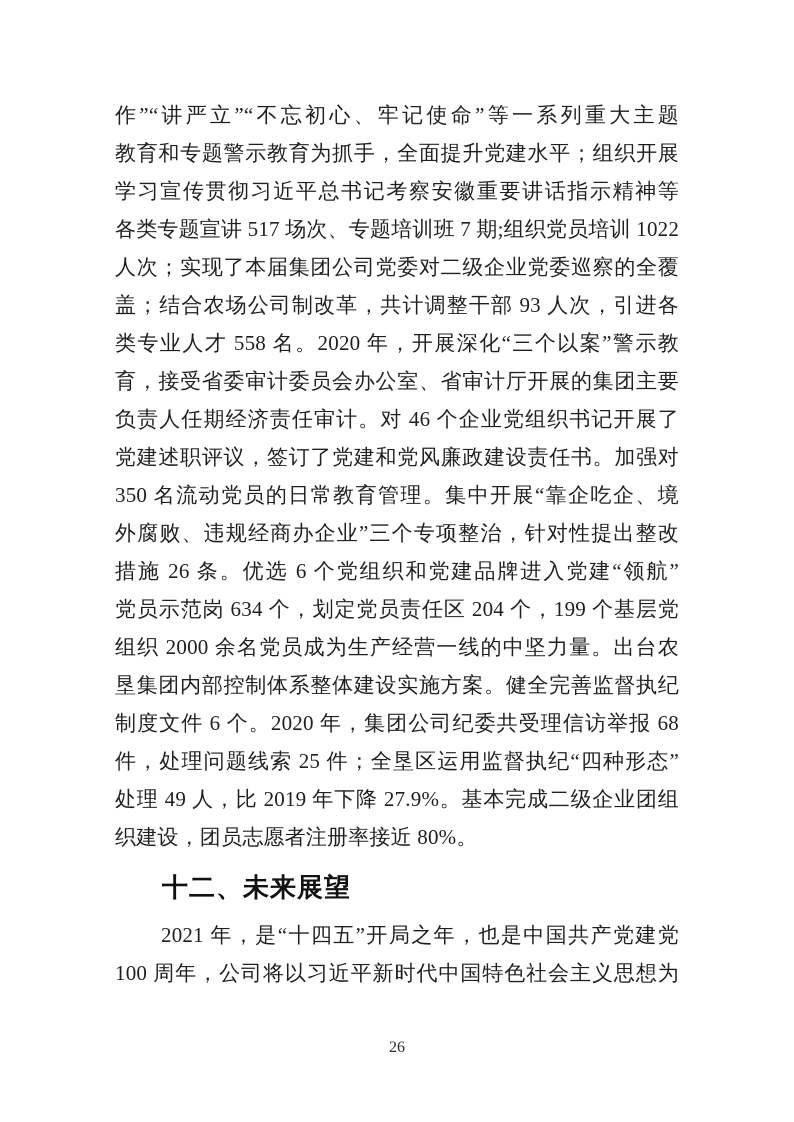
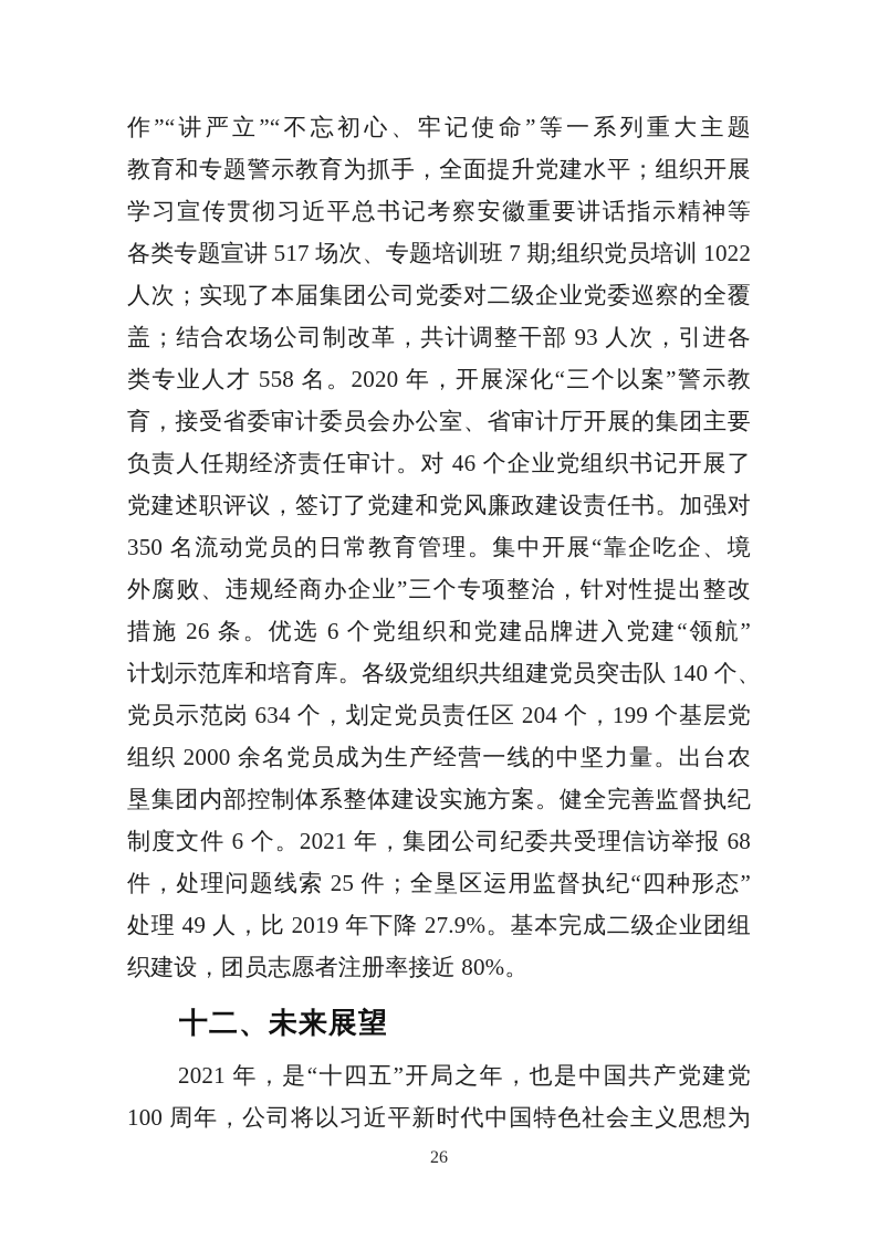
  作”“讲严立”“不忘初心、牢记使命”等一系列重大主题
  教育和专题警示教育为抓手，全面提升党建水平；组织开展
  学习宣传贯彻习近平总书记考察安徽重要讲话指示精神等
  各类专题宣讲 517 场次、专题培训班 7 期;组织党员培训 1022
  人次；实现了本届集团公司党委对二级企业党委巡察的全覆
  盖；结合农场公司制改革，共计调整干部 93 人次，引进各
  类专业人才 558 名。2020 年，开展深化“三个以案”警示教
  育，接受省委审计委员会办公室、省审计厅开展的集团主要
  负责人任期经济责任审计。对 46 个企业党组织书记开展了
  党建述职评议，签订了党建和党风廉政建设责任书。加强对
  350 名流动党员的日常教育管理。集中开展“靠企吃企、境
  外腐败、违规经商办企业”三个专项整治，针对性提出整改
  措施 26 条。优选 6 个党组织和党建品牌进入党建“领航”
+ 计划示范库和培育库。各级党组织共组建党员突击队 140 个、
  党员示范岗 634 个，划定党员责任区 204 个，199 个基层党
  组织 2000 余名党员成为生产经营一线的中坚力量。出台农
  垦集团内部控制体系整体建设实施方案。健全完善监督执纪
- 制度文件 6 个。2020 年，集团公司纪委共受理信访举报 68
+ 制度文件 6 个。2021 年，集团公司纪委共受理信访举报 68
  件，处理问题线索 25 件；全垦区运用监督执纪“四种形态”
  处理 49 人，比 2019 年下降 27.9%。基本完成二级企业团组
  织建设，团员志愿者注册率接近 80%。
  十二、未来展望
  2021 年，是“十四五”开局之年，也是中国共产党建党
  100 周年，公司将以习近平新时代中国特色社会主义思想为
  26
